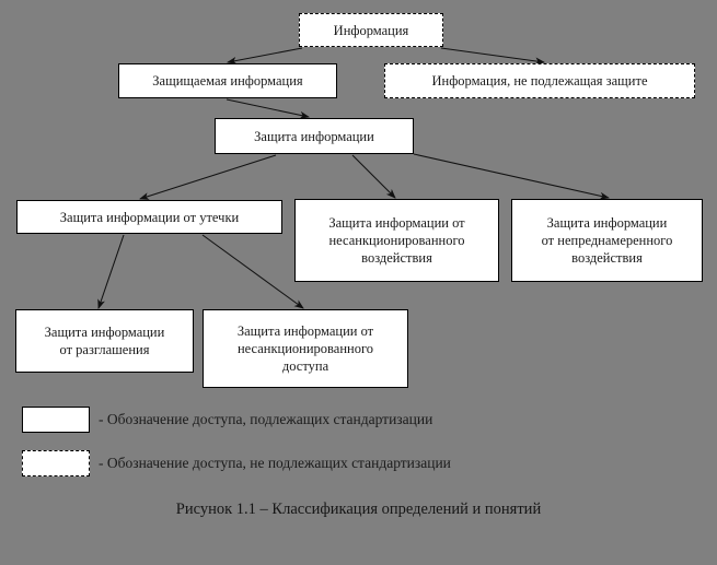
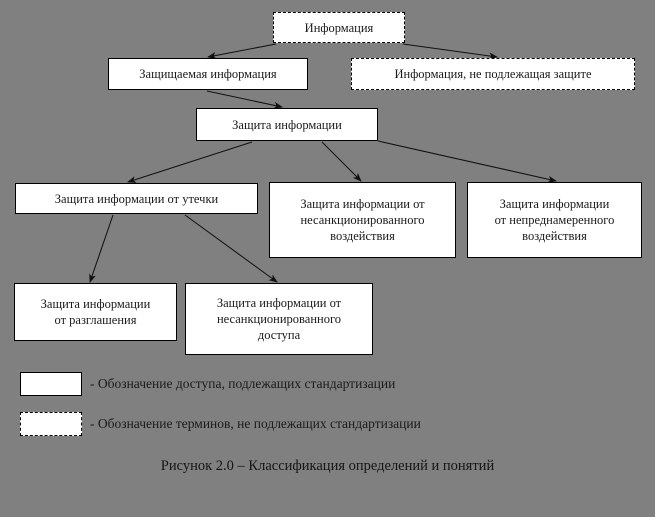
  Информация
  Защищаемая информация
  Информация, не подлежащая защите
  Защита информации
  Защита информации от утечки
  Защита информации от
  несанкционированного
  воздействия
  Защита информации
  от непреднамеренного
  воздействия
  Защита информации
  от разглашения
  Защита информации от
  несанкционированного
  доступа
  - Обозначение доступа, подлежащих стандартизации
- - Обозначение доступа, не подлежащих стандартизации
+ - Обозначение терминов, не подлежащих стандартизации
- Рисунок 1.1 – Классификация определений и понятий
+ Рисунок 2.0 – Классификация определений и понятий
